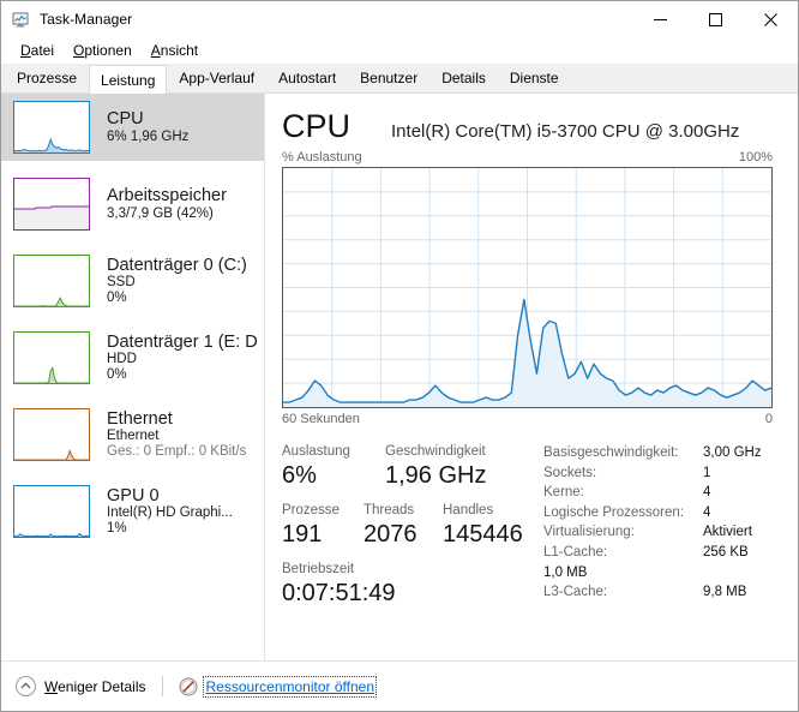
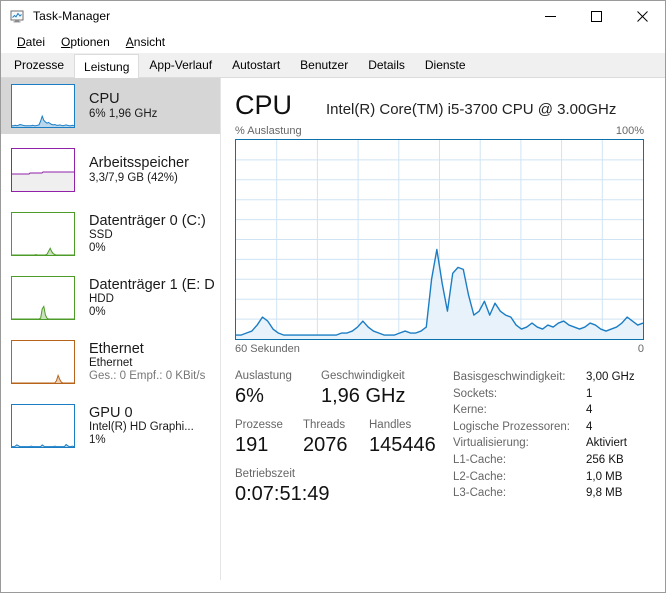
  Task-Manager
  Datei
  Optionen
  Ansicht
  Prozesse
  Leistung
  App-Verlauf
  Autostart
  Benutzer
  Details
  Dienste
  CPU
  6% 1,96 GHz
  Arbeitsspeicher
  3,3/7,9 GB (42%)
  Datenträger 0 (C:)
  SSD
  0%
  Datenträger 1 (E: D
  HDD
  0%
  Ethernet
  Ethernet
  Ges.: 0 Empf.: 0 KBit/s
  GPU 0
  Intel(R) HD Graphi...
  1%
  CPU
  Intel(R) Core(TM) i5-3700 CPU @ 3.00GHz
  % Auslastung
  100%
  60 Sekunden
  0
  Auslastung
  6%
  Geschwindigkeit
  1,96 GHz
  Prozesse
  191
  Threads
  2076
  Handles
  145446
  Betriebszeit
  0:07:51:49
  Basisgeschwindigkeit:
  3,00 GHz
  Sockets:
  1
  Kerne:
  4
  Logische Prozessoren:
  4
  Virtualisierung:
  Aktiviert
  L1-Cache:
  256 KB
+ L2-Cache:
  1,0 MB
  L3-Cache:
  9,8 MB
- Weniger Details
- Ressourcenmonitor öffnen
